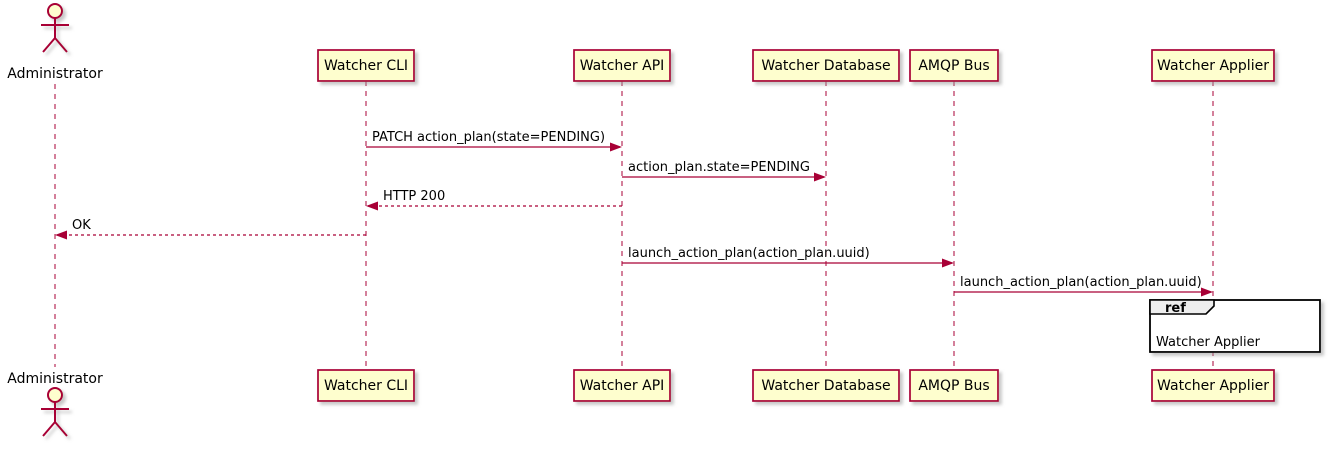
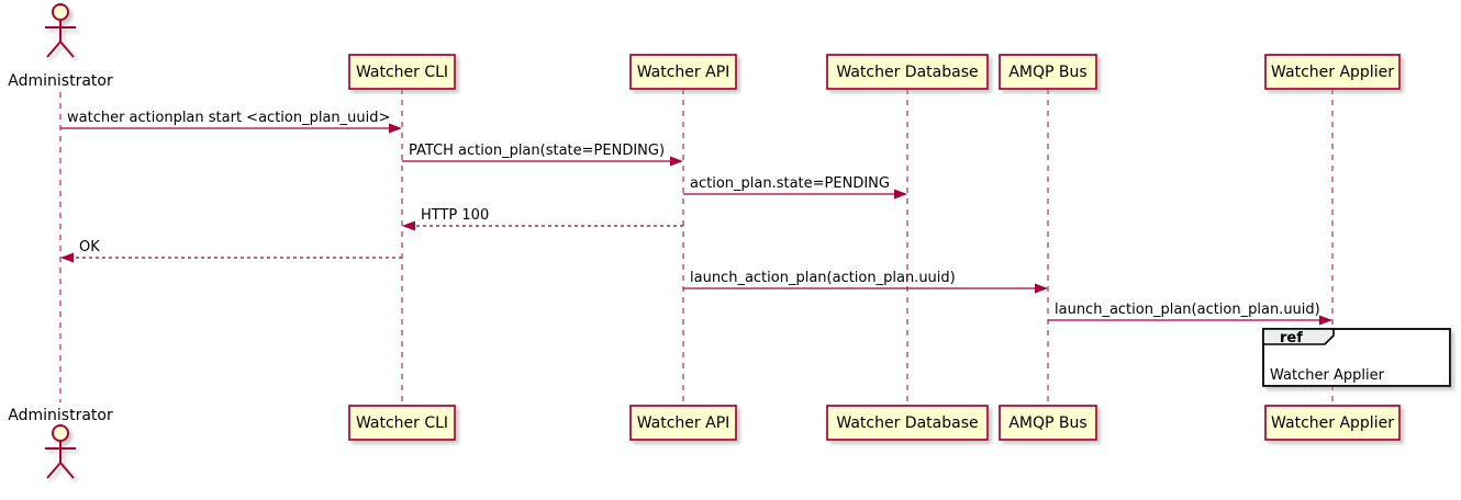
  Watcher CLI
  Watcher CLI
  Watcher API
  Watcher API
  Watcher Database
  Watcher Database
  AMQP Bus
  AMQP Bus
  Watcher Applier
  Watcher Applier
  Administrator
  Administrator
+ watcher actionplan start <action_plan_uuid>
  PATCH action_plan(state=PENDING)
  action_plan.state=PENDING
- HTTP 200
+ HTTP 100
  OK
  launch_action_plan(action_plan.uuid)
  launch_action_plan(action_plan.uuid)
  ref
  Watcher Applier
